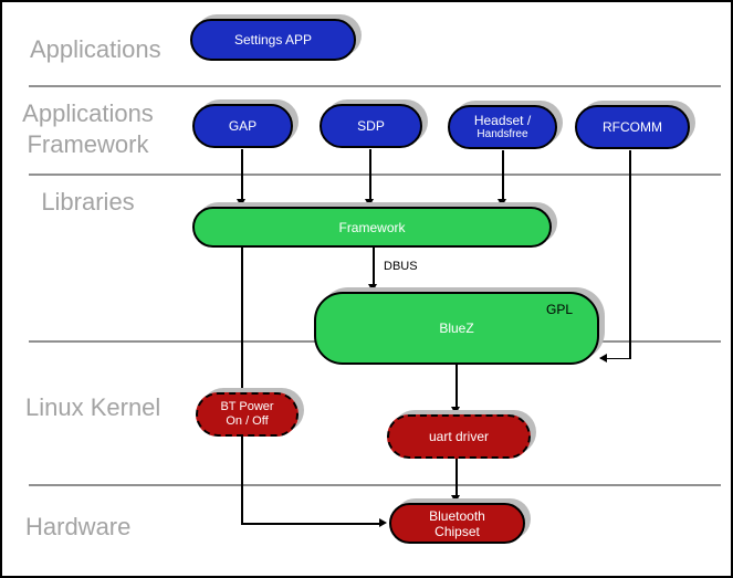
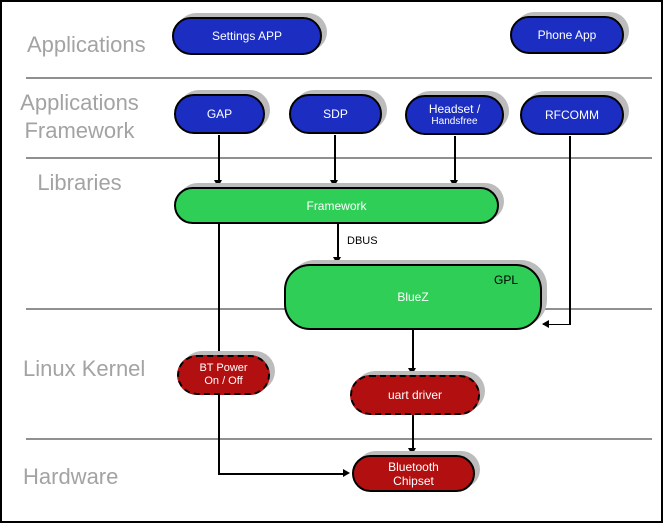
  Applications
  Applications
  Framework
  Libraries
  Linux Kernel
  Hardware
  DBUS
  Settings APP
+ Phone App
  GAP
  SDP
  Headset /
  Handsfree
  RFCOMM
  Framework
  GPL
  BlueZ
  BT Power
  On / Off
  uart driver
  Bluetooth
  Chipset
